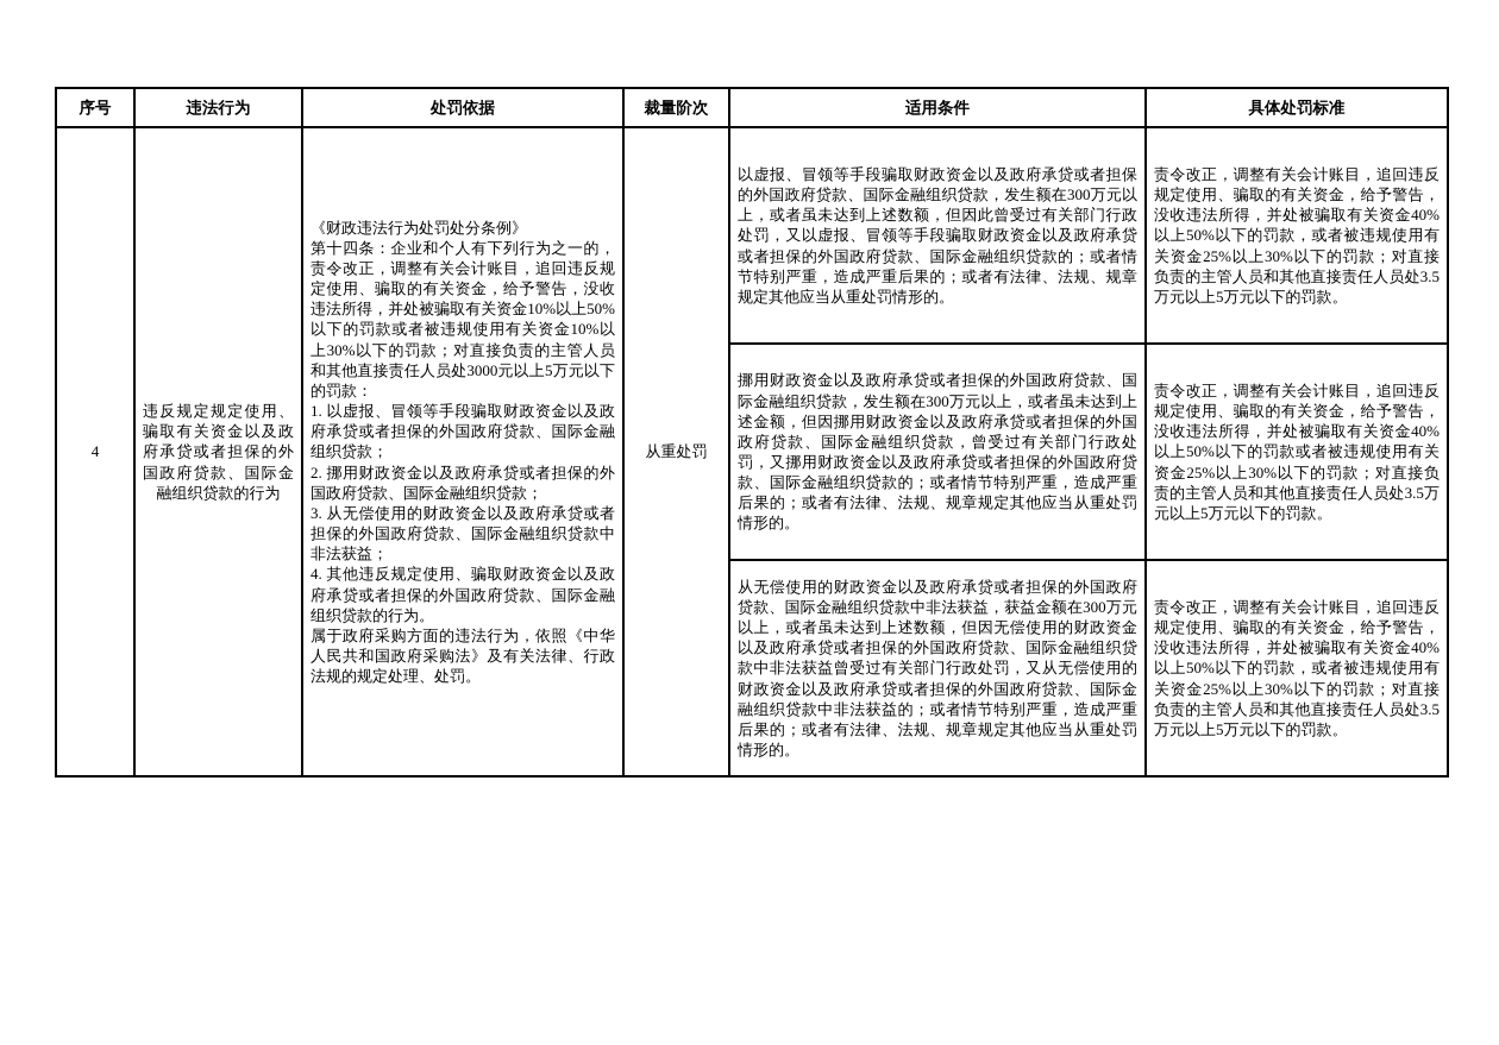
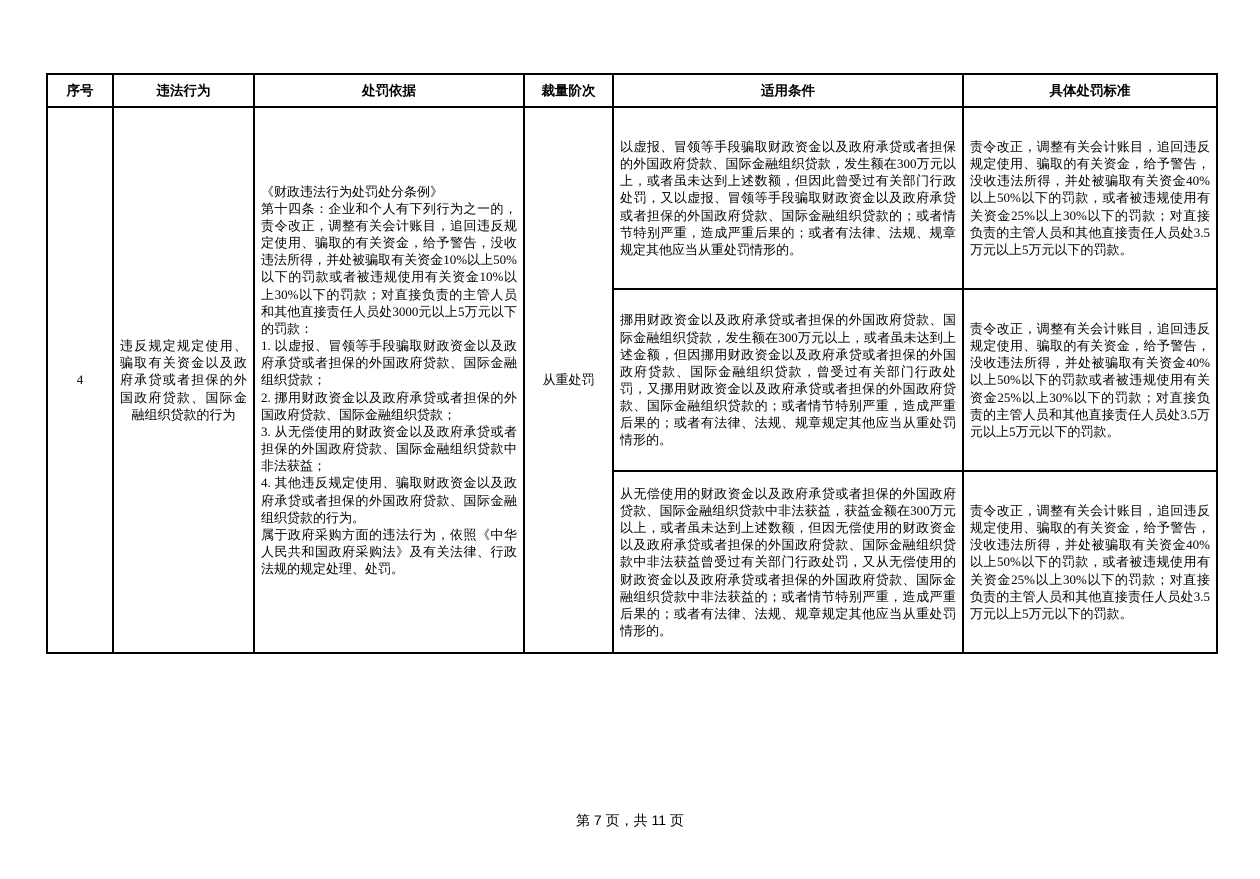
  序号	违法行为	处罚依据	裁量阶次	适用条件	具体处罚标准
  4	违反规定规定使用、骗取有关资金以及政府承贷或者担保的外国政府贷款、国际金融组织贷款的行为	《财政违法行为处罚处分条例》 第十四条：企业和个人有下列行为之一的，责令改正，调整有关会计账目，追回违反规定使用、骗取的有关资金，给予警告，没收违法所得，并处被骗取有关资金10%以上50%以下的罚款或者被违规使用有关资金10%以上30%以下的罚款；对直接负责的主管人员和其他直接责任人员处3000元以上5万元以下的罚款： 1. 以虚报、冒领等手段骗取财政资金以及政府承贷或者担保的外国政府贷款、国际金融组织贷款； 2. 挪用财政资金以及政府承贷或者担保的外国政府贷款、国际金融组织贷款； 3. 从无偿使用的财政资金以及政府承贷或者担保的外国政府贷款、国际金融组织贷款中非法获益； 4. 其他违反规定使用、骗取财政资金以及政府承贷或者担保的外国政府贷款、国际金融组织贷款的行为。 属于政府采购方面的违法行为，依照《中华人民共和国政府采购法》及有关法律、行政法规的规定处理、处罚。	从重处罚	以虚报、冒领等手段骗取财政资金以及政府承贷或者担保的外国政府贷款、国际金融组织贷款，发生额在300万元以上，或者虽未达到上述数额，但因此曾受过有关部门行政处罚，又以虚报、冒领等手段骗取财政资金以及政府承贷或者担保的外国政府贷款、国际金融组织贷款的；或者情节特别严重，造成严重后果的；或者有法律、法规、规章规定其他应当从重处罚情形的。	责令改正，调整有关会计账目，追回违反规定使用、骗取的有关资金，给予警告，没收违法所得，并处被骗取有关资金40%以上50%以下的罚款，或者被违规使用有关资金25%以上30%以下的罚款；对直接负责的主管人员和其他直接责任人员处3.5万元以上5万元以下的罚款。
  挪用财政资金以及政府承贷或者担保的外国政府贷款、国际金融组织贷款，发生额在300万元以上，或者虽未达到上述金额，但因挪用财政资金以及政府承贷或者担保的外国政府贷款、国际金融组织贷款，曾受过有关部门行政处罚，又挪用财政资金以及政府承贷或者担保的外国政府贷款、国际金融组织贷款的；或者情节特别严重，造成严重后果的；或者有法律、法规、规章规定其他应当从重处罚情形的。	责令改正，调整有关会计账目，追回违反规定使用、骗取的有关资金，给予警告，没收违法所得，并处被骗取有关资金40%以上50%以下的罚款或者被违规使用有关资金25%以上30%以下的罚款；对直接负责的主管人员和其他直接责任人员处3.5万元以上5万元以下的罚款。
  从无偿使用的财政资金以及政府承贷或者担保的外国政府贷款、国际金融组织贷款中非法获益，获益金额在300万元以上，或者虽未达到上述数额，但因无偿使用的财政资金以及政府承贷或者担保的外国政府贷款、国际金融组织贷款中非法获益曾受过有关部门行政处罚，又从无偿使用的财政资金以及政府承贷或者担保的外国政府贷款、国际金融组织贷款中非法获益的；或者情节特别严重，造成严重后果的；或者有法律、法规、规章规定其他应当从重处罚情形的。	责令改正，调整有关会计账目，追回违反规定使用、骗取的有关资金，给予警告，没收违法所得，并处被骗取有关资金40%以上50%以下的罚款，或者被违规使用有关资金25%以上30%以下的罚款；对直接负责的主管人员和其他直接责任人员处3.5万元以上5万元以下的罚款。
+ 第 7 页，共 11 页
